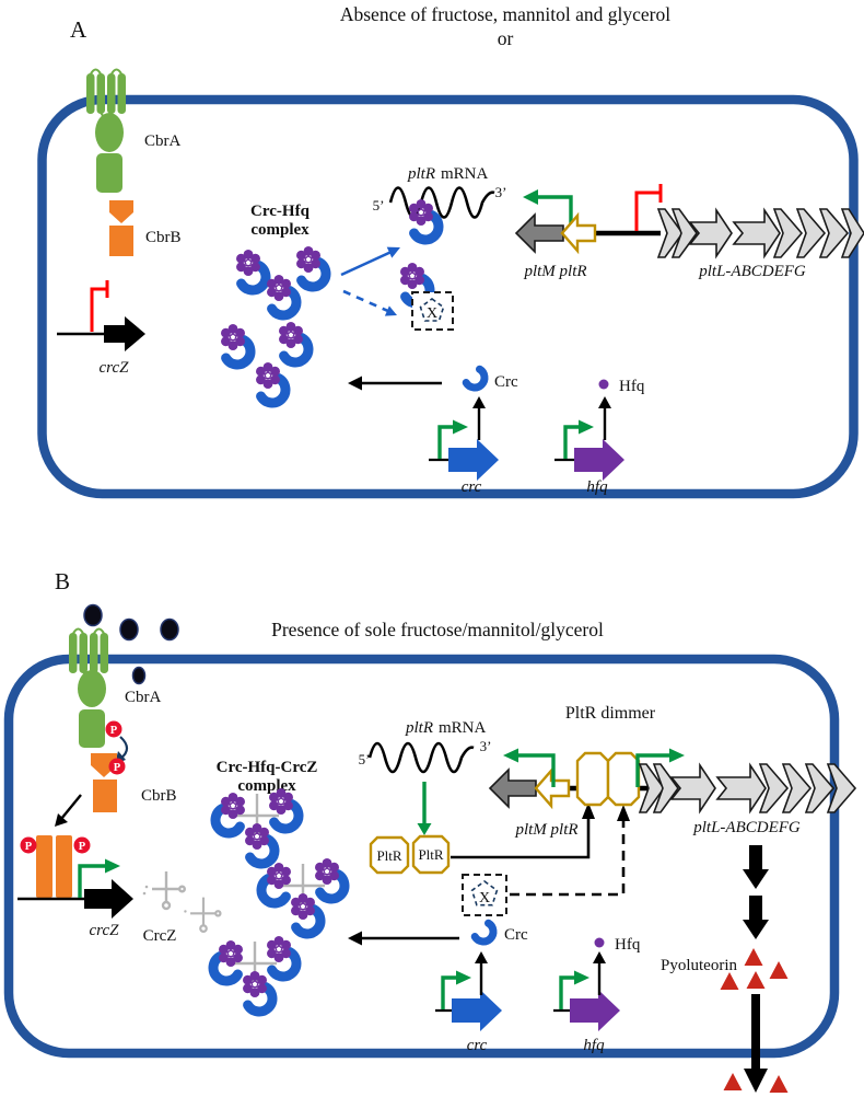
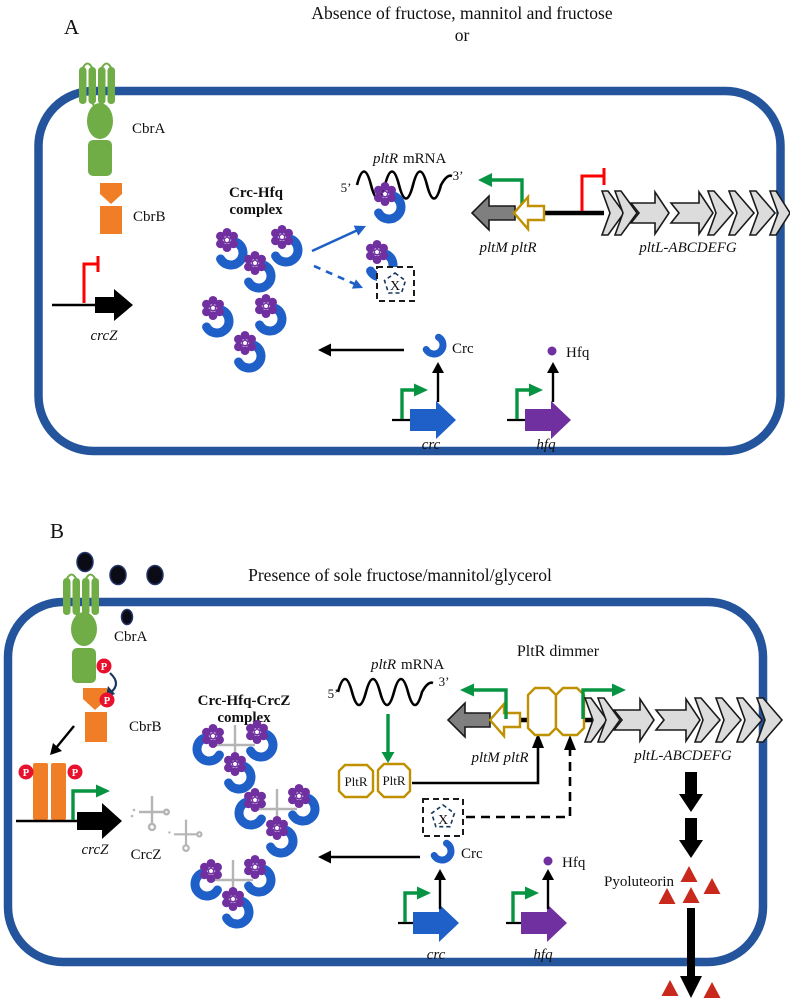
  A
- Absence of fructose, mannitol and glycerol
+ Absence of fructose, mannitol and fructose
  or
  CbrA
  CbrB
  crcZ
  Crc-Hfq
  complex
  pltR
  mRNA
  5’
  3’
  X
  pltM pltR
  pltL-ABCDEFG
  Crc
  Hfq
  crc
  hfq
  B
  Presence of sole fructose/mannitol/glycerol
  P
  CbrA
  P
  CbrB
  P
  P
  crcZ
  CrcZ
  Crc-Hfq-CrcZ
  complex
  pltR
  mRNA
  5’
  3’
  PltR
  PltR
  X
  PltR dimmer
  pltM pltR
  pltL-ABCDEFG
  Pyoluteorin
  Crc
  Hfq
  crc
  hfq
